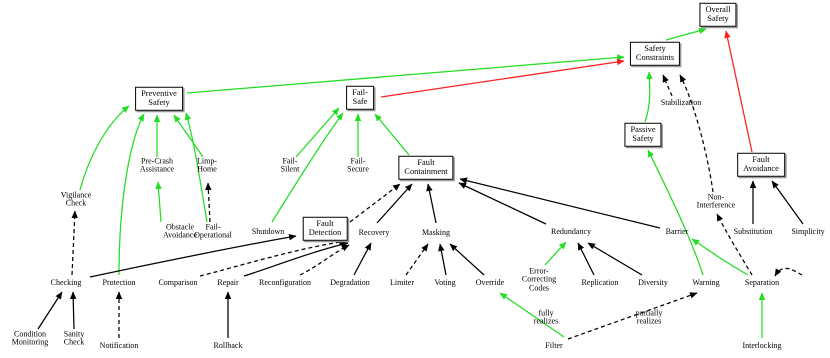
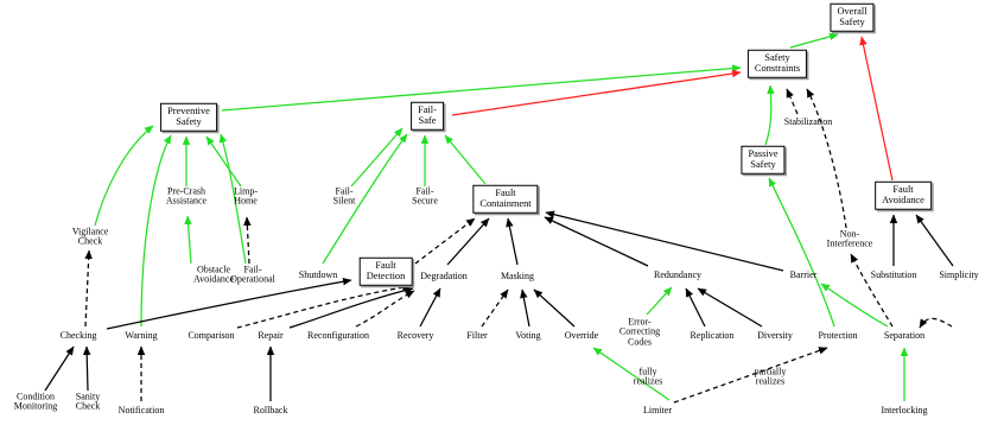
  Overall
  Safety
  Safety
  Constraints
  Preventive
  Safety
  Fail-
  Safe
  Passive
  Safety
  Fault
  Avoidance
  Fault
  Containment
  Fault
  Detection
  Stabilization
  Non-
  Interference
  Vigilance
  Check
  Pre-Crash
  Assistance
  Limp-
  Home
  Fail-
  Silent
  Fail-
  Secure
  Obstacle
  Avoidance
  Fail-
  Operational
  Shutdown
- Recovery
+ Degradation
  Masking
  Redundancy
  Barrier
  Substitution
  Simplicity
  Checking
- Protection
+ Warning
  Comparison
  Repair
  Reconfiguration
- Degradation
+ Recovery
- Limiter
+ Filter
  Voting
  Override
  Error-
  Correcting
  Codes
  Replication
  Diversity
- Warning
+ Protection
  Separation
  Condition
  Monitoring
  Sanity
  Check
  Notification
  Rollback
- Filter
+ Limiter
  Interlocking
  fully
  realizes
  partially
  realizes
